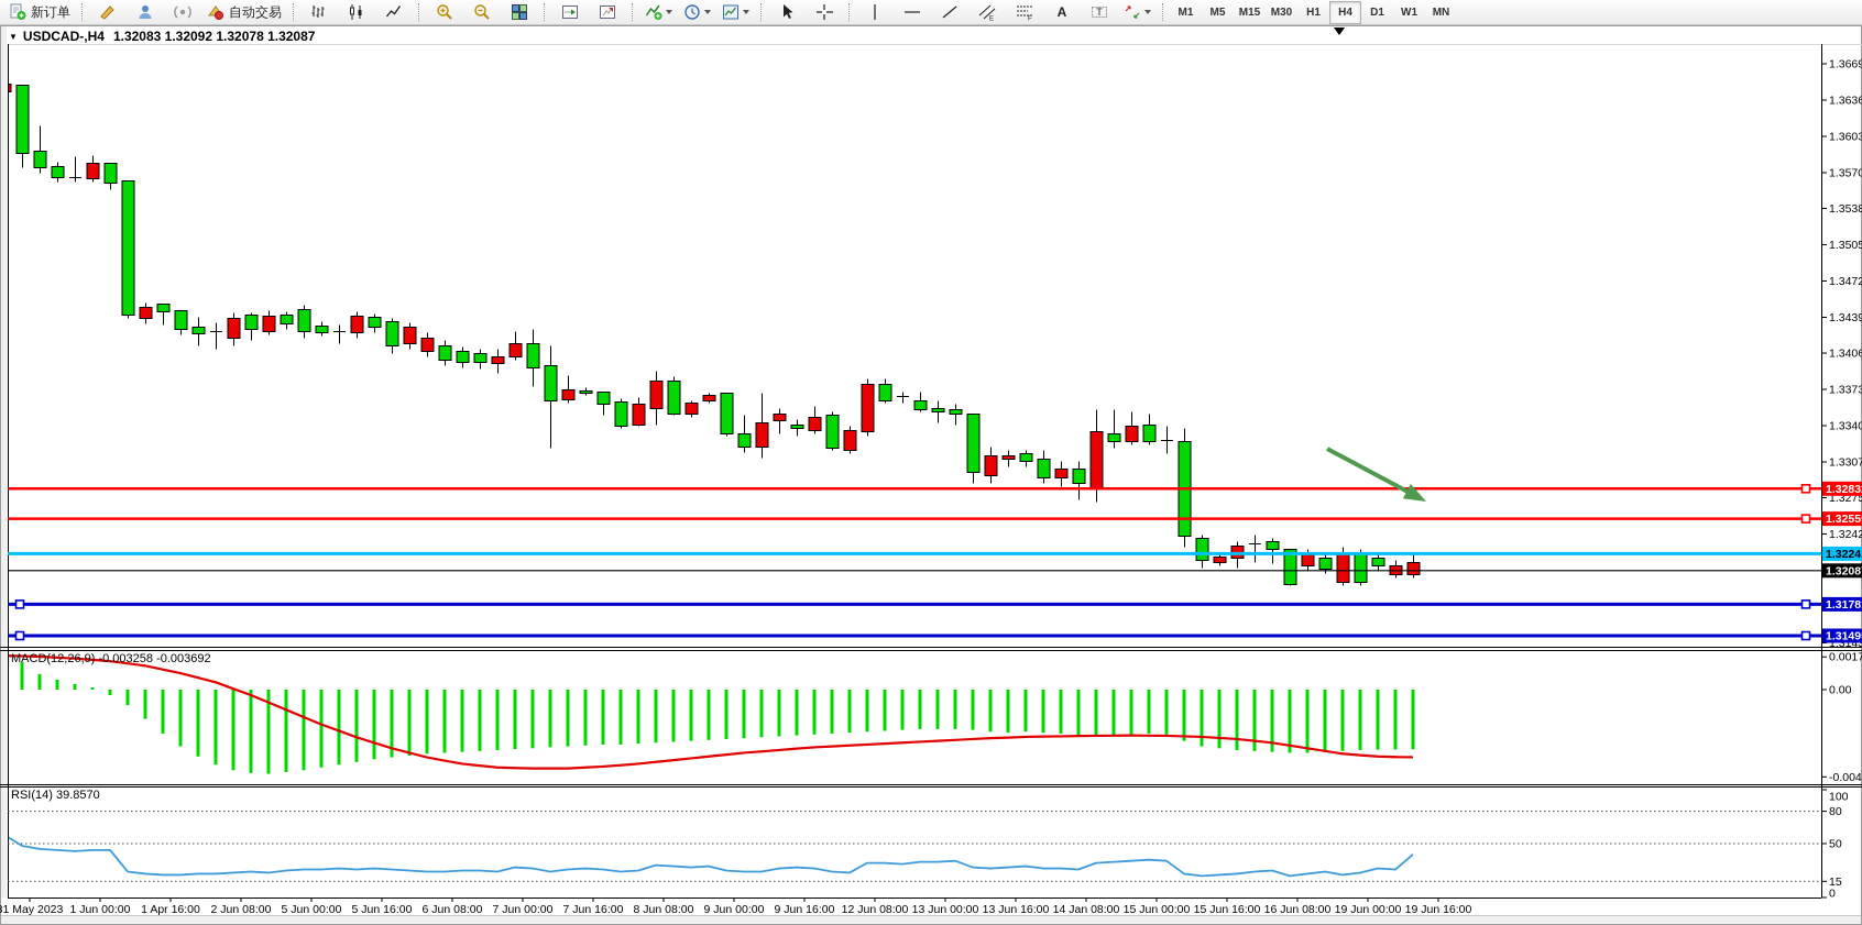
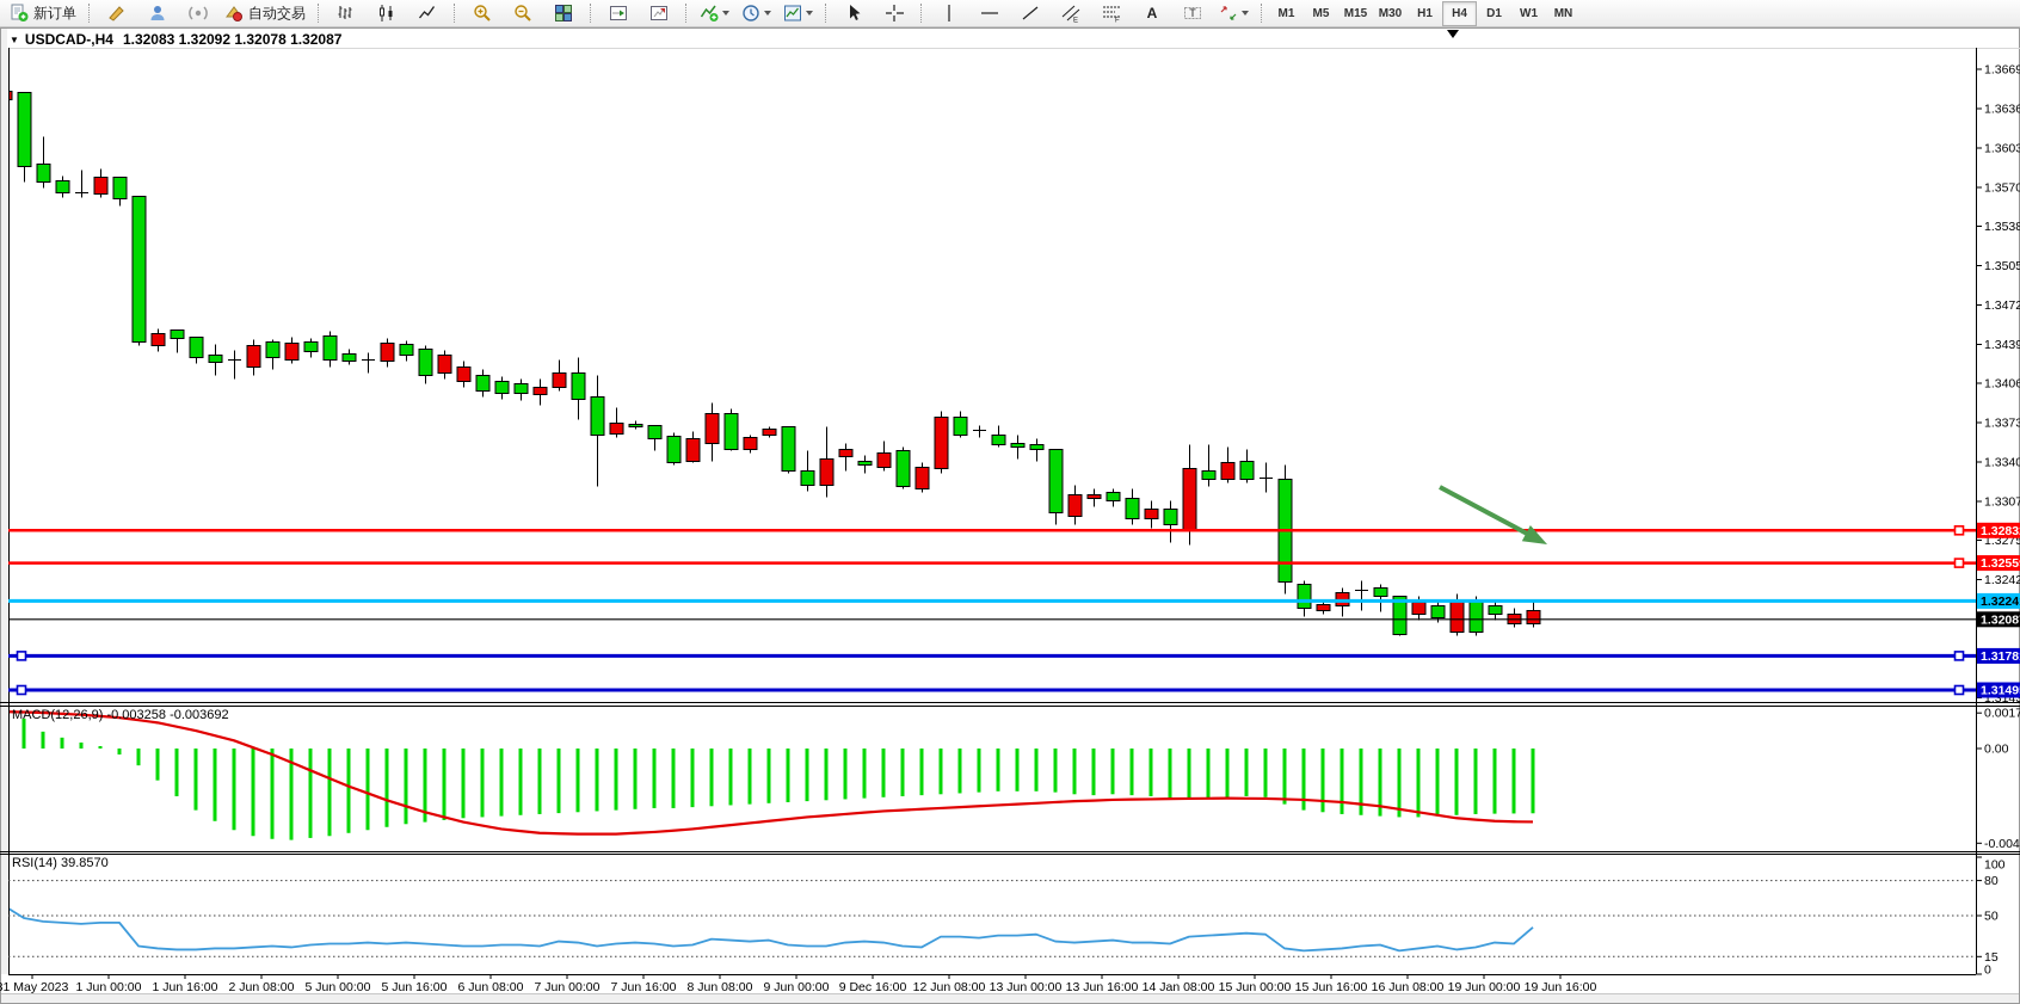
  新订单
  自动交易
  A
  T
  M1
  M5
  M15
  M30
  H1
  H4
  D1
  W1
  MN
  ▼
  USDCAD-,H4
  1.32083 1.32092 1.32078 1.32087
  MACD(12,26,9) -0.003258 -0.003692
  RSI(14) 39.8570
  1.3669
  1.3636
  1.3603
  1.3570
  1.3538
  1.3505
  1.3472
  1.3439
  1.3406
  1.3373
  1.3340
  1.3307
  1.3275
  1.3242
  1.3143
  0.0017
  0.00
  100
  80
  50
  15
  0
  1.3283
  1.3255
  1.3224
  1.3208
  1.3178
  1.3149
  1 May 2023
  1 Jun 00:00
- 1 Apr 16:00
+ 1 Jun 16:00
  2 Jun 08:00
  5 Jun 00:00
  5 Jun 16:00
  6 Jun 08:00
  7 Jun 00:00
  7 Jun 16:00
  8 Jun 08:00
  9 Jun 00:00
- 9 Jun 16:00
+ 9 Dec 16:00
  12 Jun 08:00
  13 Jun 00:00
  13 Jun 16:00
  14 Jan 08:00
  15 Jun 00:00
  15 Jun 16:00
  16 Jun 08:00
  19 Jun 00:00
  19 Jun 16:00
